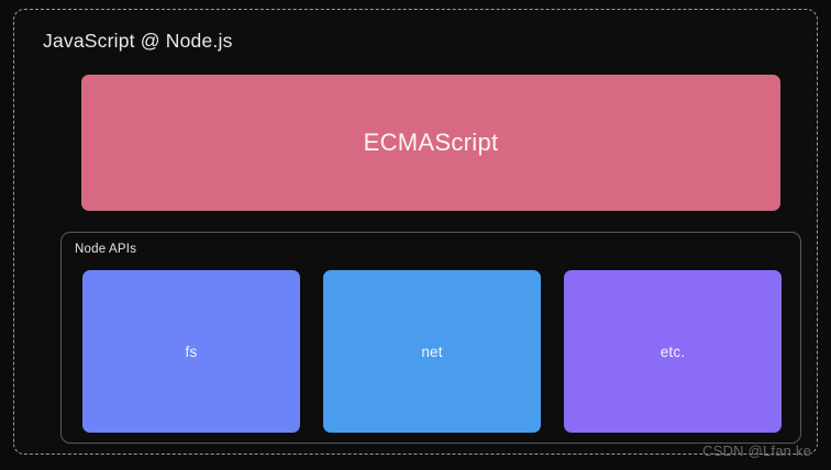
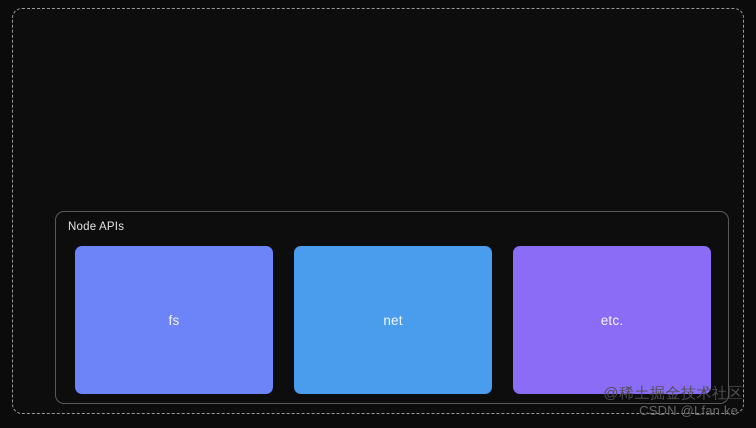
- JavaScript @ Node.js
- ECMAScript
  Node APIs
  fs
  net
  etc.
+ @稀土掘金技术社区
  CSDN @Lfan ke
